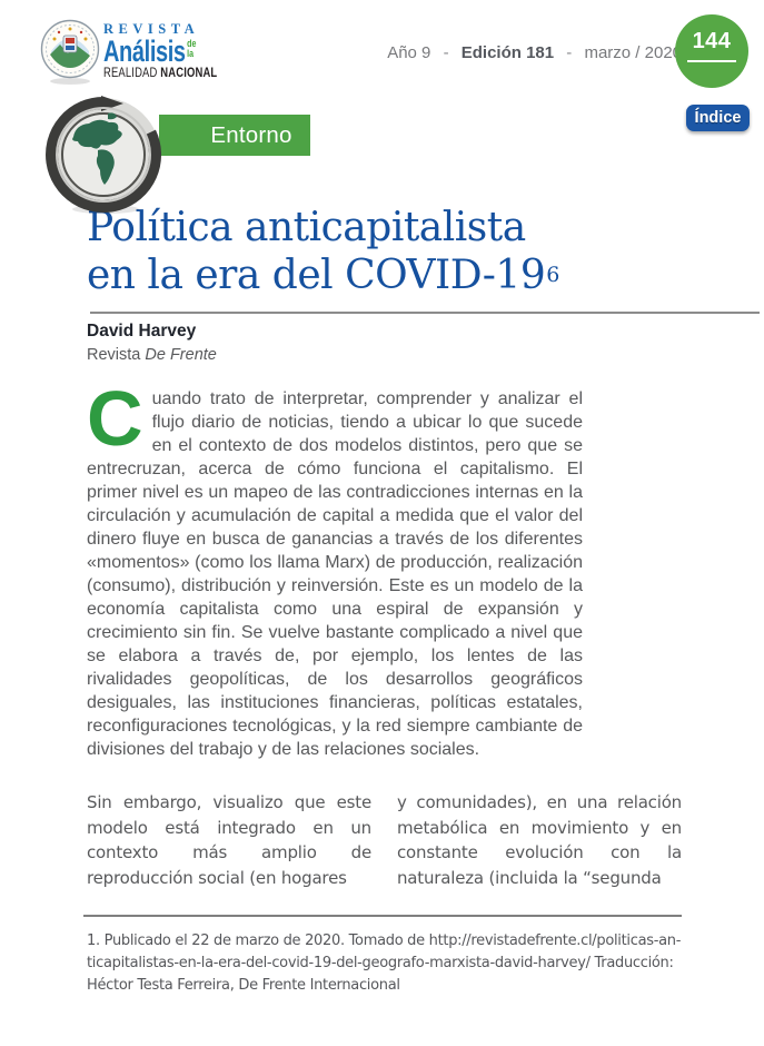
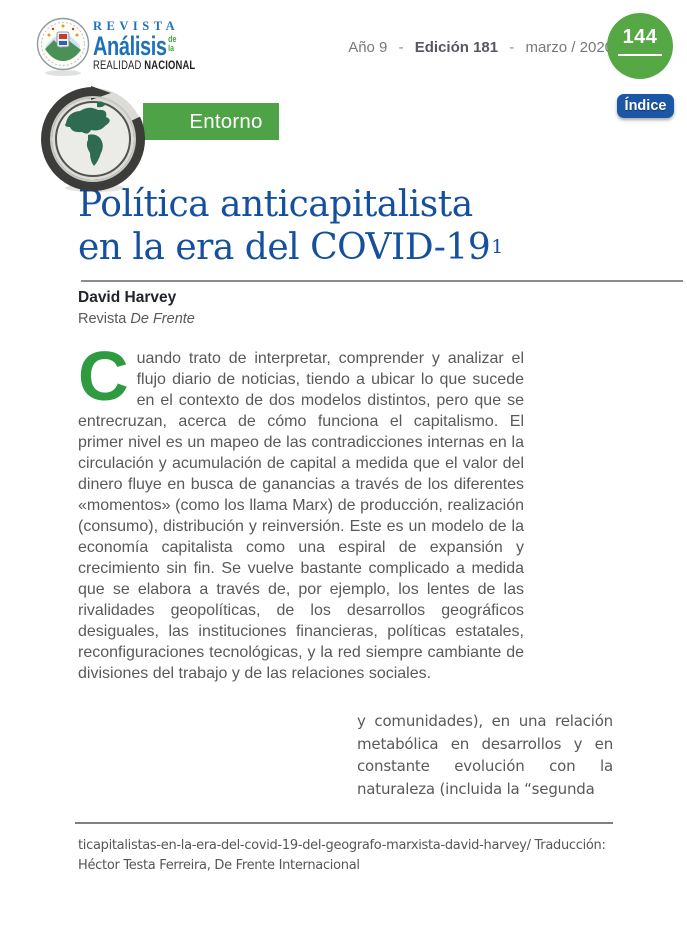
  REVISTA
  Análisis
  de
  la
  REALIDAD NACIONAL
  Año 9 - Edición 181 - marzo / 202
  144
  Índice
  Entorno
  Política anticapitalista
- en la era del COVID-196
+ en la era del COVID-191
  David Harvey
  Revista De Frente
  C
- uando trato de interpretar, comprender y analizar el flujo diario de noticias, tiendo a ubicar lo que sucede en el contexto de dos modelos distintos, pero que se entrecruzan, acerca de cómo funciona el capitalismo. El primer nivel es un mapeo de las contradicciones internas en la circulación y acumulación de capital a medida que el valor del dinero fluye en busca de ganancias a través de los diferentes «momentos» (como los llama Marx) de producción, realización (consumo), distribución y reinversión. Este es un modelo de la economía capitalista como una espiral de expansión y crecimiento sin fin. Se vuelve bastante complicado a nivel que se elabora a través de, por ejemplo, los lentes de las rivalidades geopolíticas, de los desarrollos geográficos desiguales, las instituciones financieras, políticas estatales, reconfiguraciones tecnológicas, y la red siempre cambiante de divisiones del trabajo y de las relaciones sociales.
+ uando trato de interpretar, comprender y analizar el flujo diario de noticias, tiendo a ubicar lo que sucede en el contexto de dos modelos distintos, pero que se entrecruzan, acerca de cómo funciona el capitalismo. El primer nivel es un mapeo de las contradicciones internas en la circulación y acumulación de capital a medida que el valor del dinero fluye en busca de ganancias a través de los diferentes «momentos» (como los llama Marx) de producción, realización (consumo), distribución y reinversión. Este es un modelo de la economía capitalista como una espiral de expansión y crecimiento sin fin. Se vuelve bastante complicado a medida que se elabora a través de, por ejemplo, los lentes de las rivalidades geopolíticas, de los desarrollos geográficos desiguales, las instituciones financieras, políticas estatales, reconfiguraciones tecnológicas, y la red siempre cambiante de divisiones del trabajo y de las relaciones sociales.
- Sin embargo, visualizo que este modelo está integrado en un contexto más amplio de reproducción social (en hogares
- y comunidades), en una relación metabólica en movimiento y en constante evolución con la naturaleza (incluida la “segunda
+ y comunidades), en una relación metabólica en desarrollos y en constante evolución con la naturaleza (incluida la “segunda
- 1. Publicado el 22 de marzo de 2020. Tomado de http://revistadefrente.cl/politicas-an-
  ticapitalistas-en-la-era-del-covid-19-del-geografo-marxista-david-harvey/ Traducción:
  Héctor Testa Ferreira, De Frente Internacional
